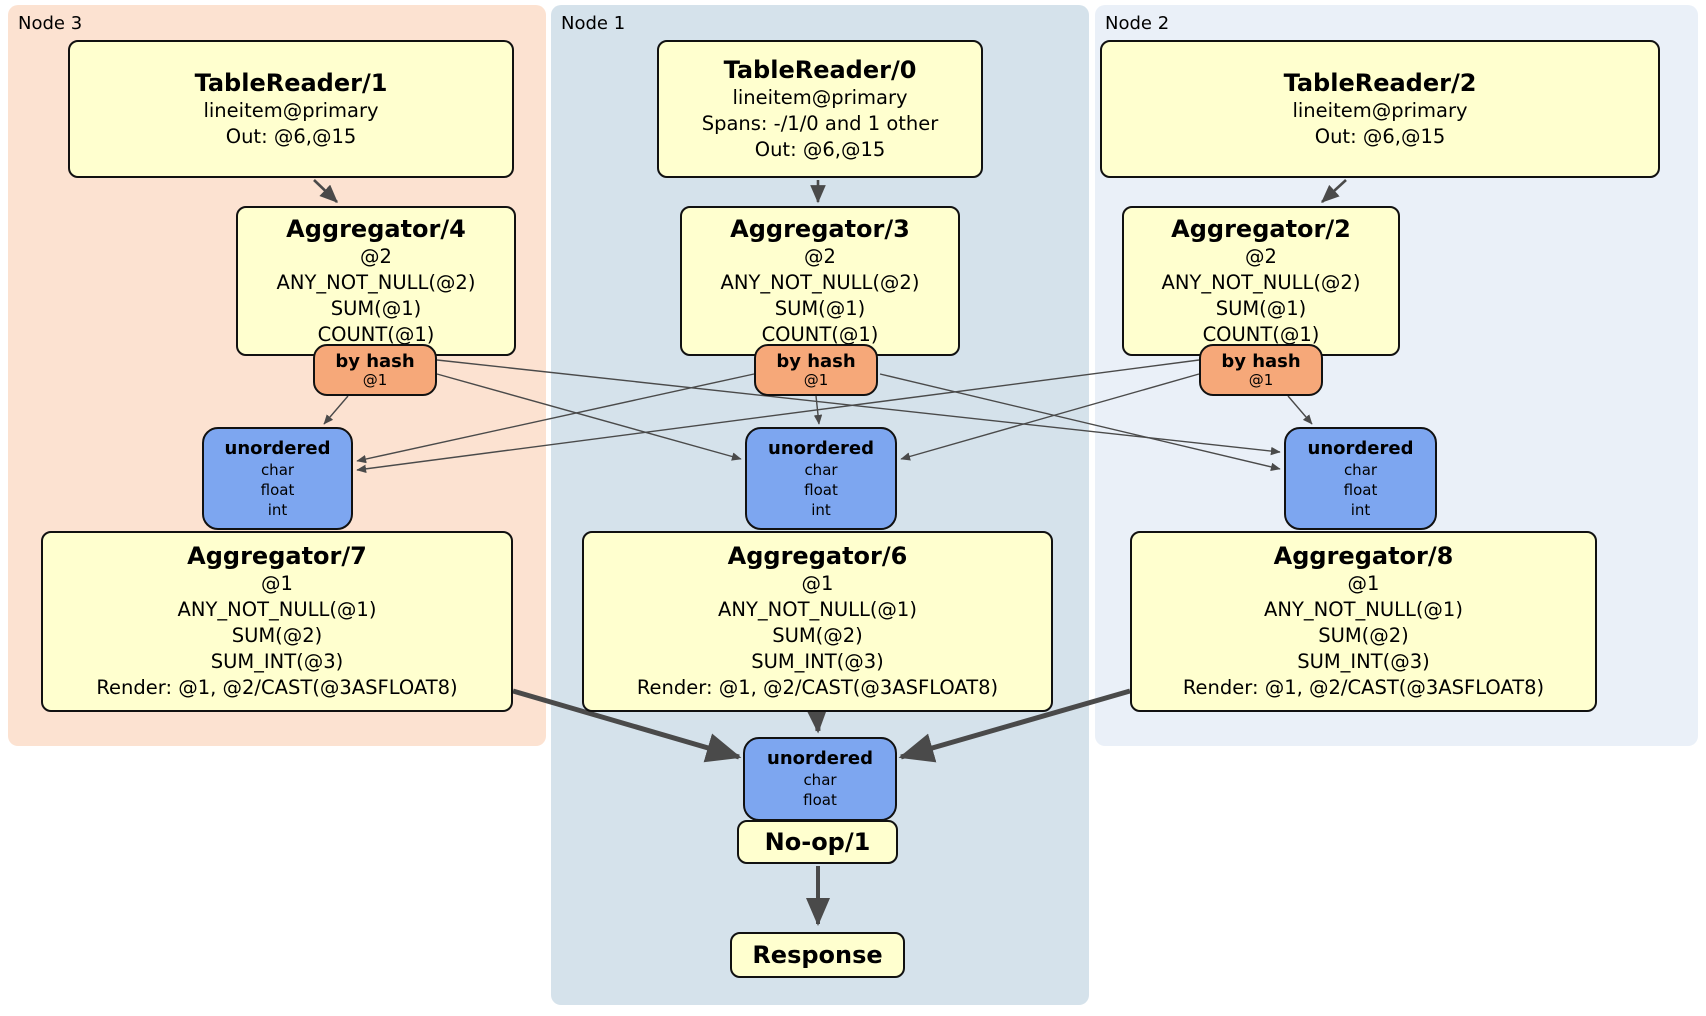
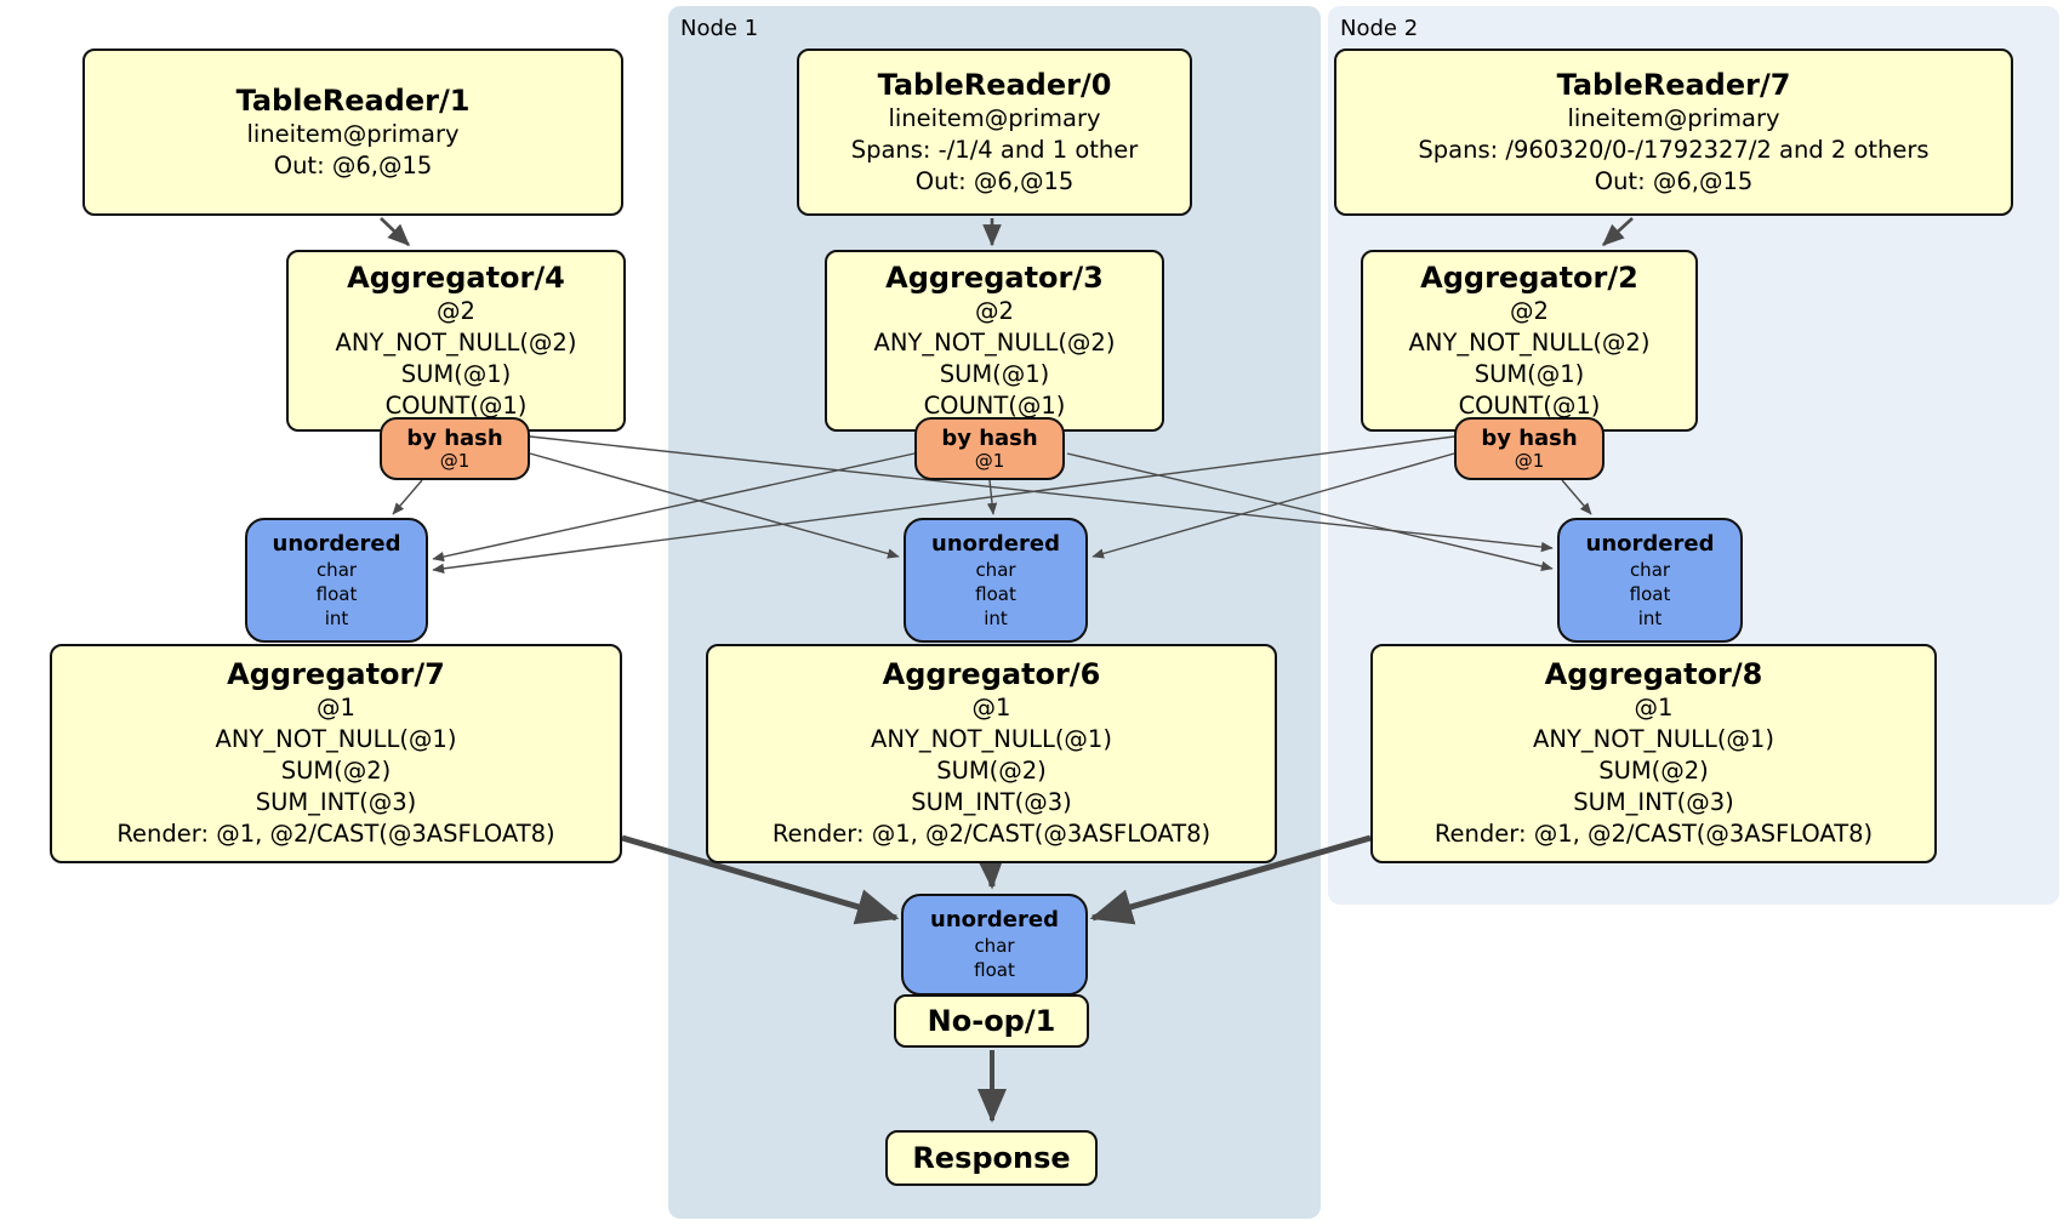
- Node 3
  Node 1
  Node 2
  TableReader/1
  lineitem@primary
  Out: @6,@15
  Aggregator/4
  @2
  ANY_NOT_NULL(@2)
  SUM(@1)
  COUNT(@1)
  by hash
  @1
  unordered
  char
  float
  int
  Aggregator/7
  @1
  ANY_NOT_NULL(@1)
  SUM(@2)
  SUM_INT(@3)
  Render: @1, @2/CAST(@3ASFLOAT8)
  TableReader/0
  lineitem@primary
- Spans: -/1/0 and 1 other
+ Spans: -/1/4 and 1 other
  Out: @6,@15
  Aggregator/3
  @2
  ANY_NOT_NULL(@2)
  SUM(@1)
  COUNT(@1)
  by hash
  @1
  unordered
  char
  float
  int
  Aggregator/6
  @1
  ANY_NOT_NULL(@1)
  SUM(@2)
  SUM_INT(@3)
  Render: @1, @2/CAST(@3ASFLOAT8)
- TableReader/2
+ TableReader/7
  lineitem@primary
+ Spans: /960320/0-/1792327/2 and 2 others
  Out: @6,@15
  Aggregator/2
  @2
  ANY_NOT_NULL(@2)
  SUM(@1)
  COUNT(@1)
  by hash
  @1
  unordered
  char
  float
  int
  Aggregator/8
  @1
  ANY_NOT_NULL(@1)
  SUM(@2)
  SUM_INT(@3)
  Render: @1, @2/CAST(@3ASFLOAT8)
  unordered
  char
  float
  No-op/1
  Response
